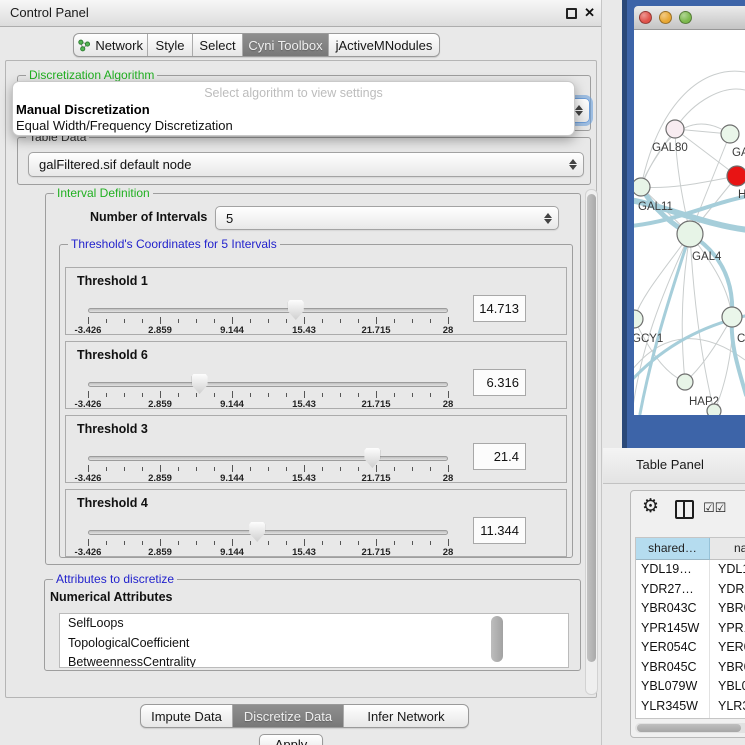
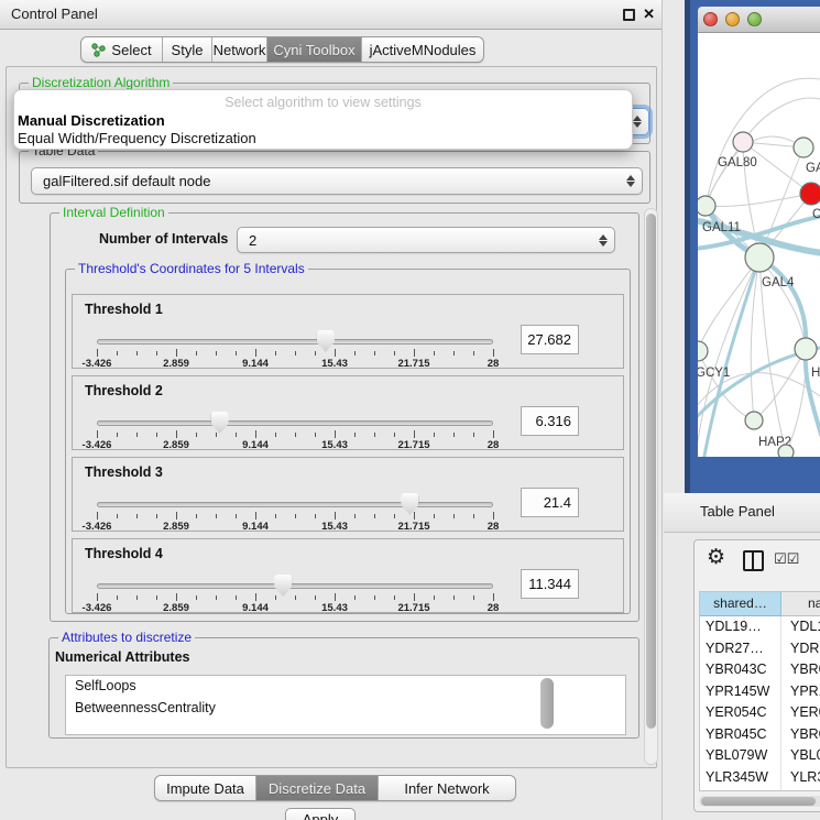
  Control Panel
  ✕
- Network
+ Select
  Style
- Select
+ Network
  Cyni Toolbox
  jActiveMNodules
  Discretization Algorithm
  Table Data
  galFiltered.sif default node
  Interval Definition
  Number of Intervals
- 5
+ 2
  Threshold's Coordinates for 5 Intervals
  Threshold 1
  -3.426
  2.859
  9.144
  15.43
  21.715
  28
- 14.713
+ 27.682
- Threshold 6
+ Threshold 2
  -3.426
  2.859
  9.144
  15.43
  21.715
  28
  6.316
  Threshold 3
  -3.426
  2.859
  9.144
  15.43
  21.715
  28
  21.4
  Threshold 4
  -3.426
  2.859
  9.144
  15.43
  21.715
  28
  11.344
  Attributes to discretize
  Numerical Attributes
  SelfLoops
- TopologicalCoefficient
  BetweennessCentrality
  Impute Data
  Discretize Data
  Infer Network
  Select algorithm to view settings
  Manual Discretization
  Equal Width/Frequency Discretization
  GAL80
- H
+ C
  GAL11
  GAL4
  GCY1
- C
+ H
  HAP2
  Table Panel
  ⚙
  ☑☑
  shared…
  na
  YDL19…
  YDL
  YDR27…
  YDR
  YBR043C
  YBR
  YPR145W
  YPR
  YER054C
  YER
  YBR045C
  YBR
  YBL079W
  YBL
  YLR345W
  YLR
